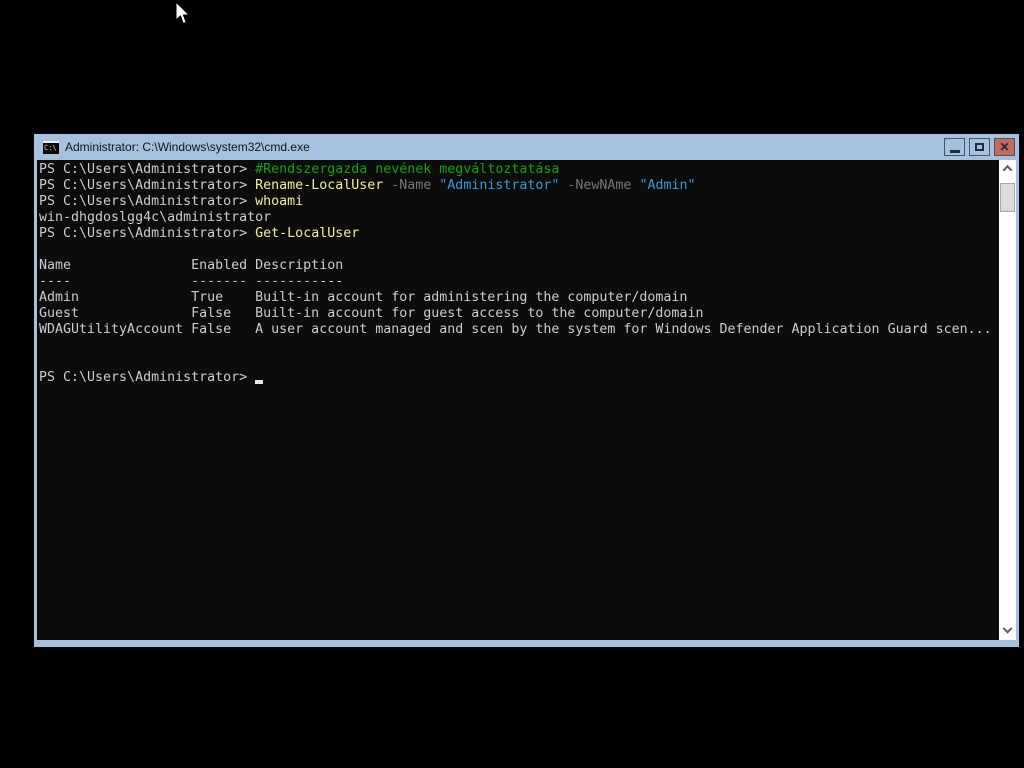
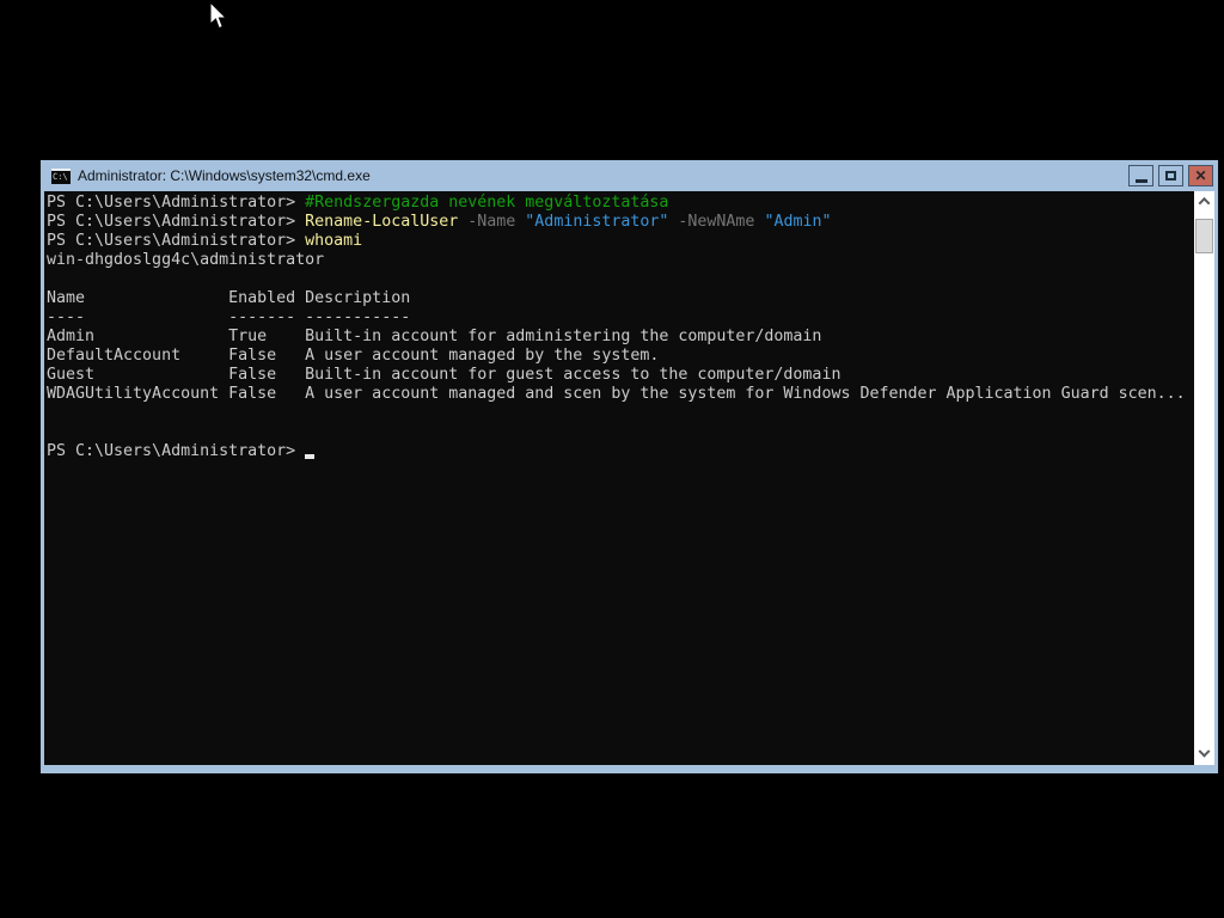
  C:\
  Administrator: C:\Windows\system32\cmd.exe
  ✕
  PS C:\Users\Administrator> #Rendszergazda nevének megváltoztatása
  PS C:\Users\Administrator> Rename-LocalUser -Name "Administrator" -NewNAme "Admin"
  PS C:\Users\Administrator> whoami
  win-dhgdoslgg4c\administrator
- PS C:\Users\Administrator> Get-LocalUser
  Name Enabled Description
  ---- ------- -----------
  Admin True Built-in account for administering the computer/domain
+ DefaultAccount False A user account managed by the system.
  Guest False Built-in account for guest access to the computer/domain
  WDAGUtilityAccount False A user account managed and scen by the system for Windows Defender Application Guard scen...
  PS C:\Users\Administrator>
